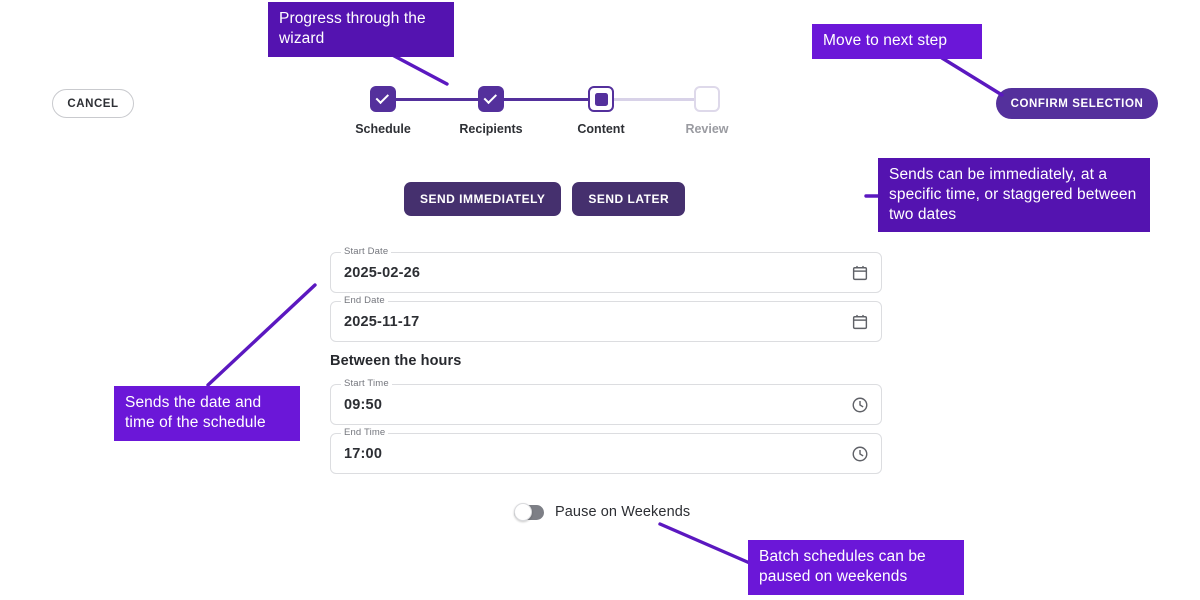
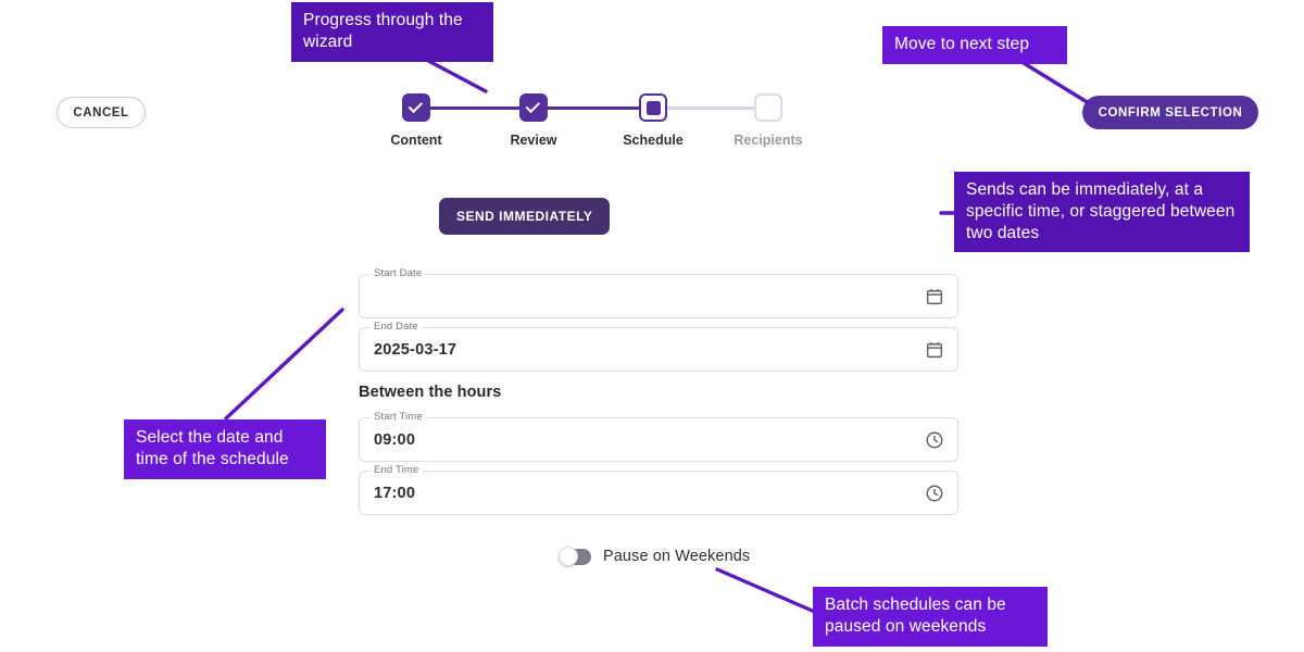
  Progress through the wizard
  Move to next step
  Sends can be immediately, at a specific time, or staggered between two dates
- Sends the date and time of the schedule
+ Select the date and time of the schedule
  Batch schedules can be paused on weekends
  CANCEL
  CONFIRM SELECTION
- Schedule
+ Content
- Recipients
+ Review
- Content
+ Schedule
- Review
+ Recipients
  SEND IMMEDIATELY
- SEND LATER
  Start Date
- 2025-02-26
  End Date
- 2025-11-17
+ 2025-03-17
  Between the hours
  Start Time
- 09:50
+ 09:00
  End Time
  17:00
  Pause on Weekends
